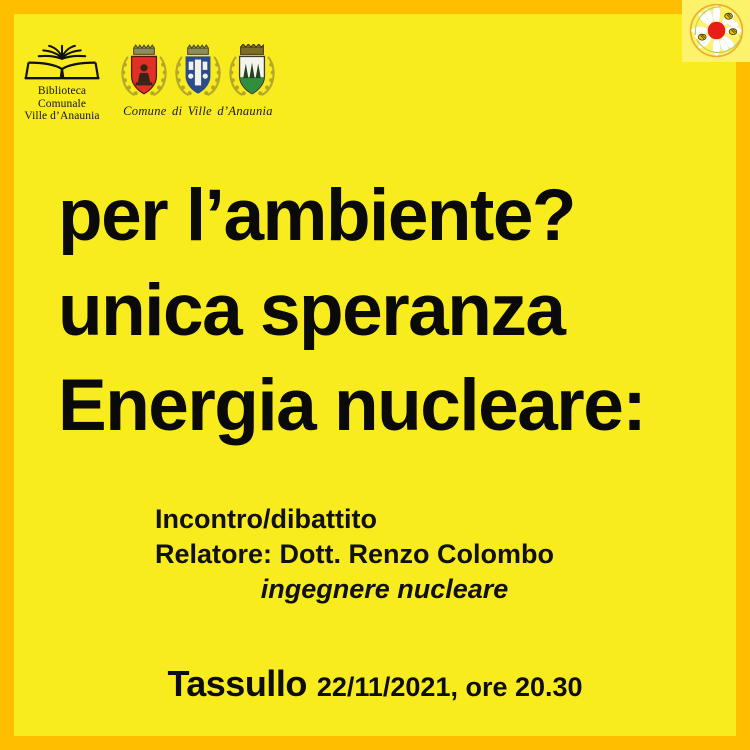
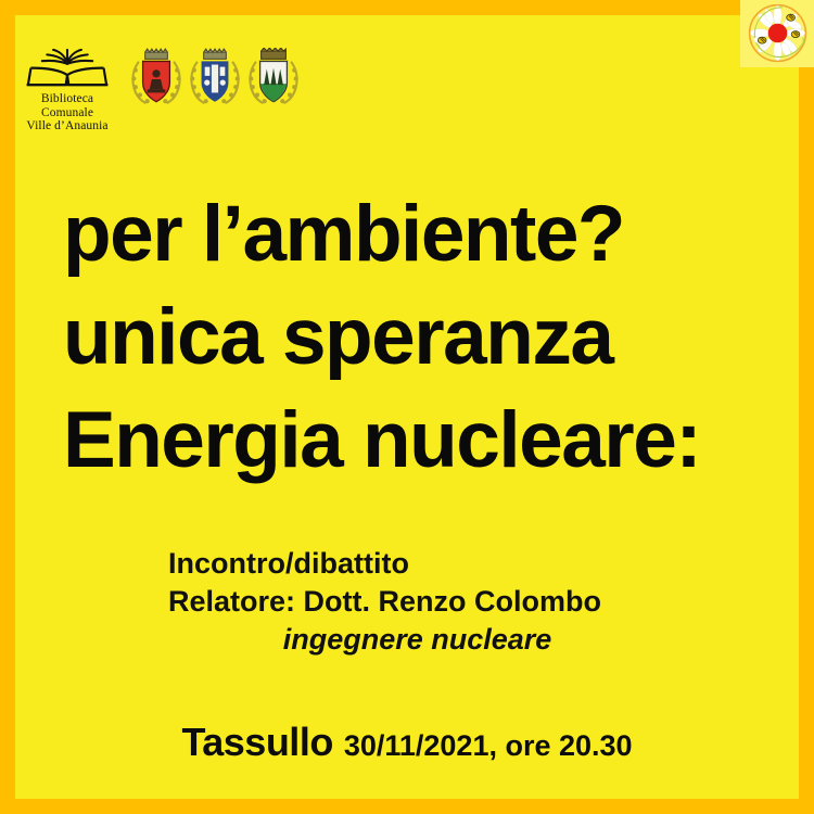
  Biblioteca
  Comunale
  Ville d’Anaunia
- Comune di Ville d’Anaunia
  per l’ambiente?
  unica speranza
  Energia nucleare:
  Incontro/dibattito
  Relatore: Dott. Renzo Colombo
  ingegnere nucleare
- Tassullo 22/11/2021, ore 20.30
+ Tassullo 30/11/2021, ore 20.30
